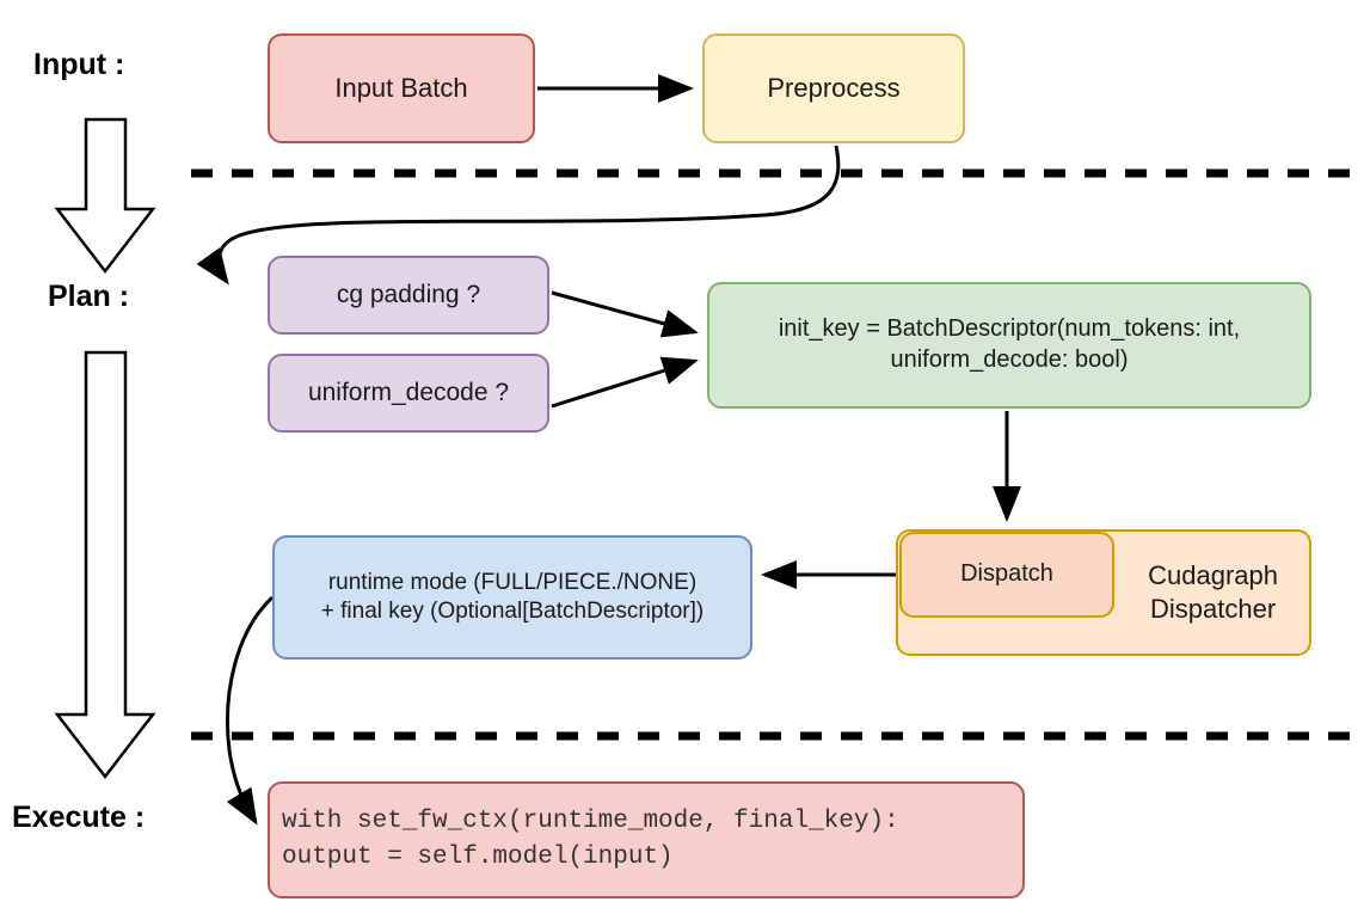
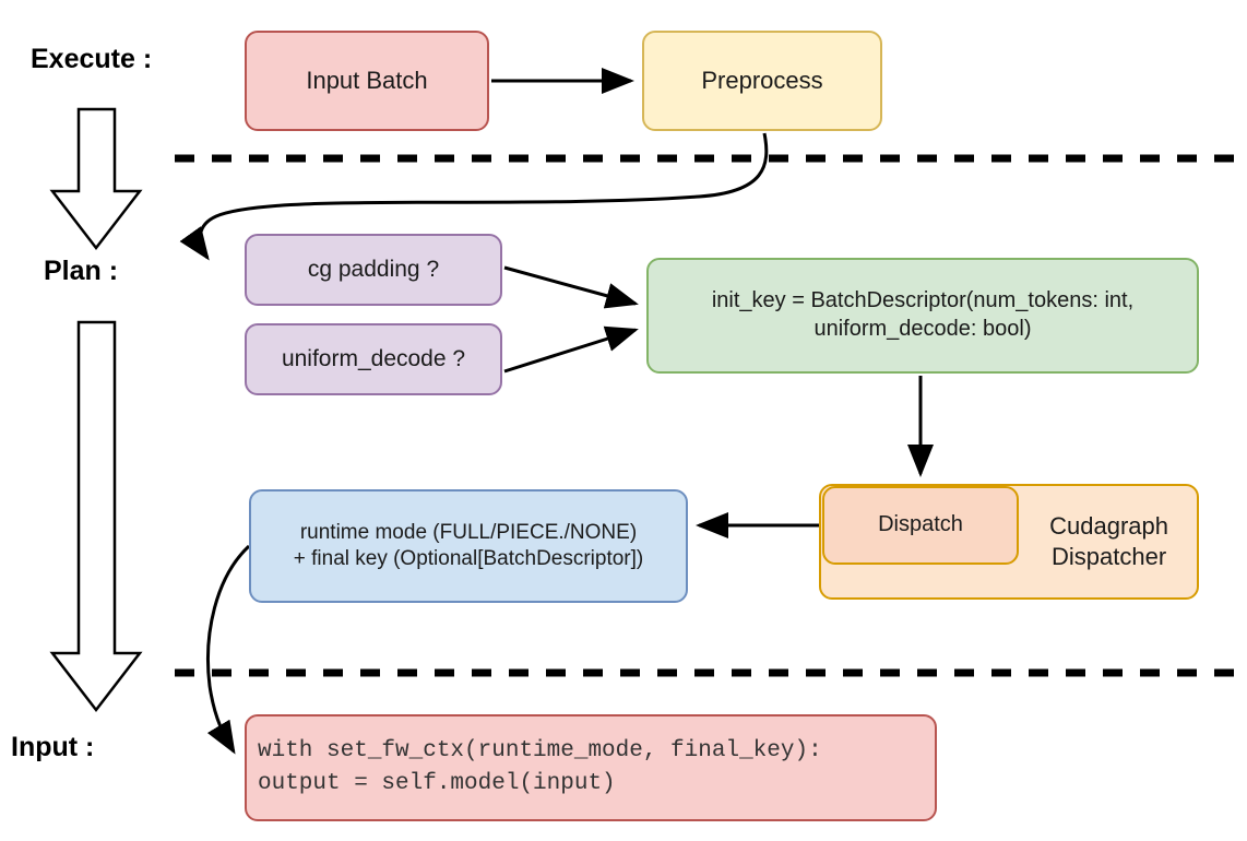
- Input :
+ Execute :
  Plan :
- Execute :
+ Input :
  Input Batch
  Preprocess
  cg padding ?
  uniform_decode ?
  init_key = BatchDescriptor(num_tokens: int,
  uniform_decode: bool)
  runtime mode (FULL/PIECE./NONE)
  + final key (Optional[BatchDescriptor])
  Cudagraph
  Dispatcher
  Dispatch
  with set_fw_ctx(runtime_mode, final_key):
  output = self.model(input)
